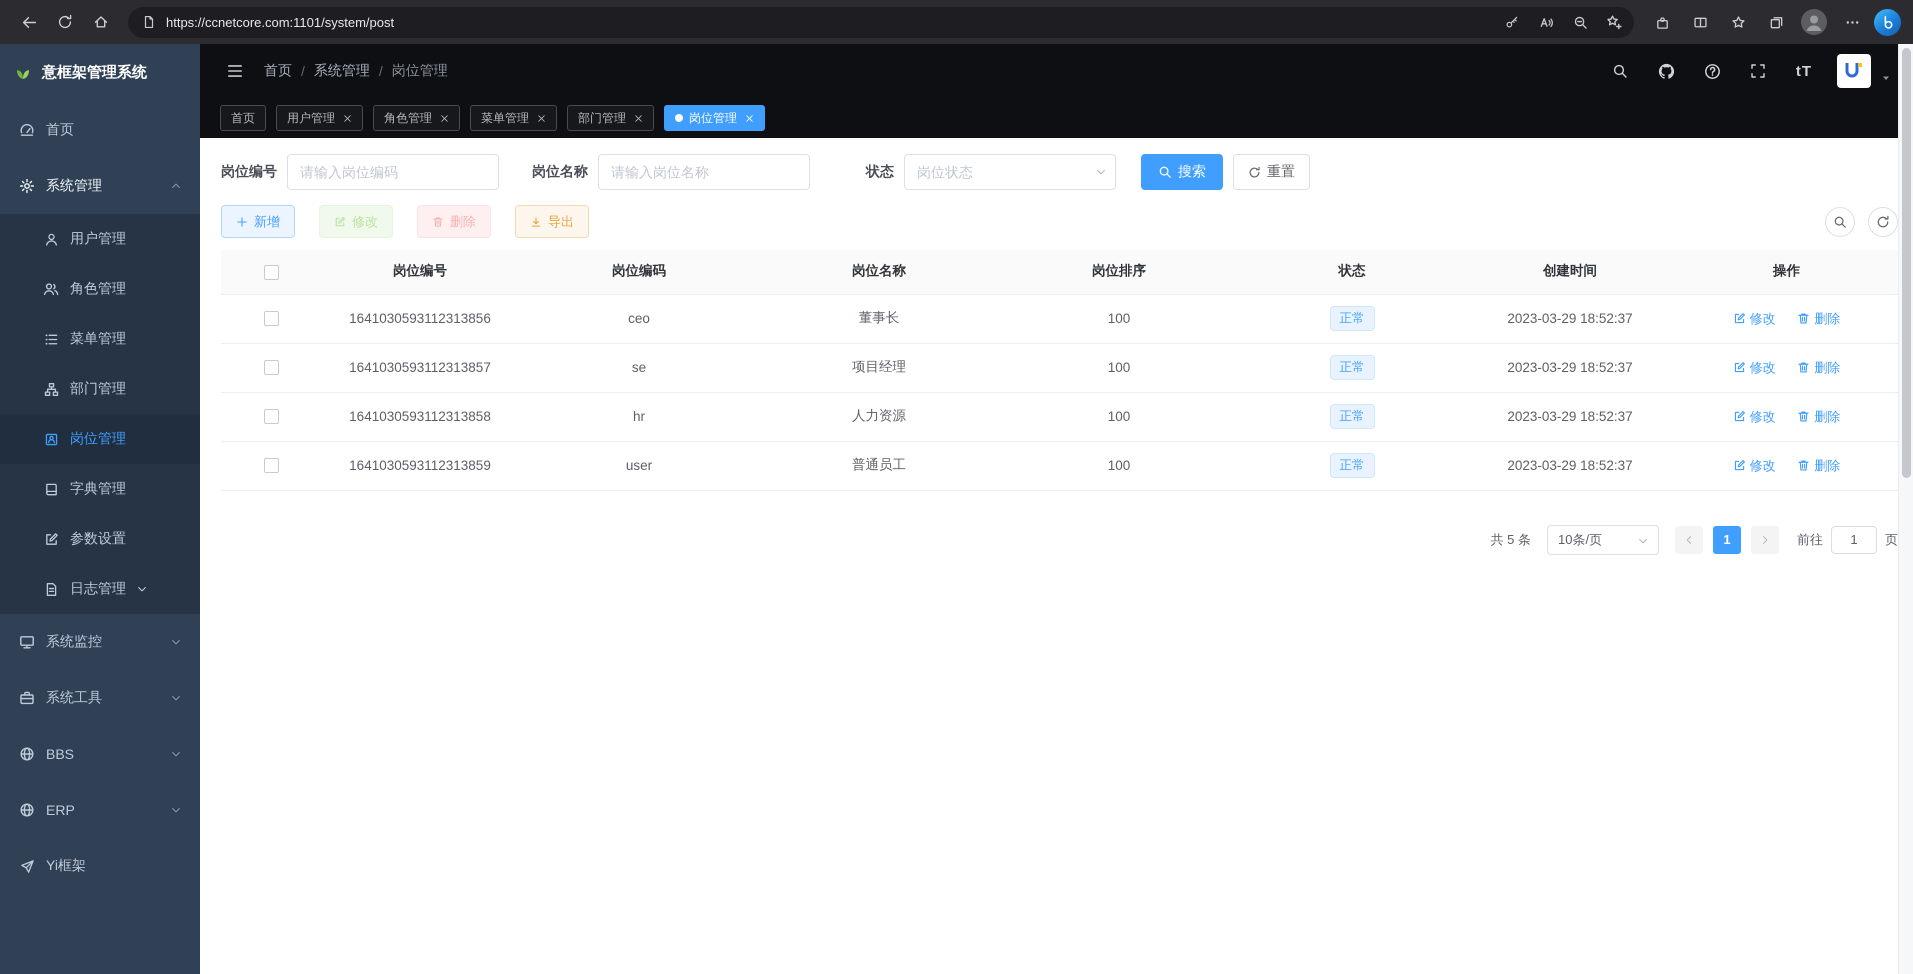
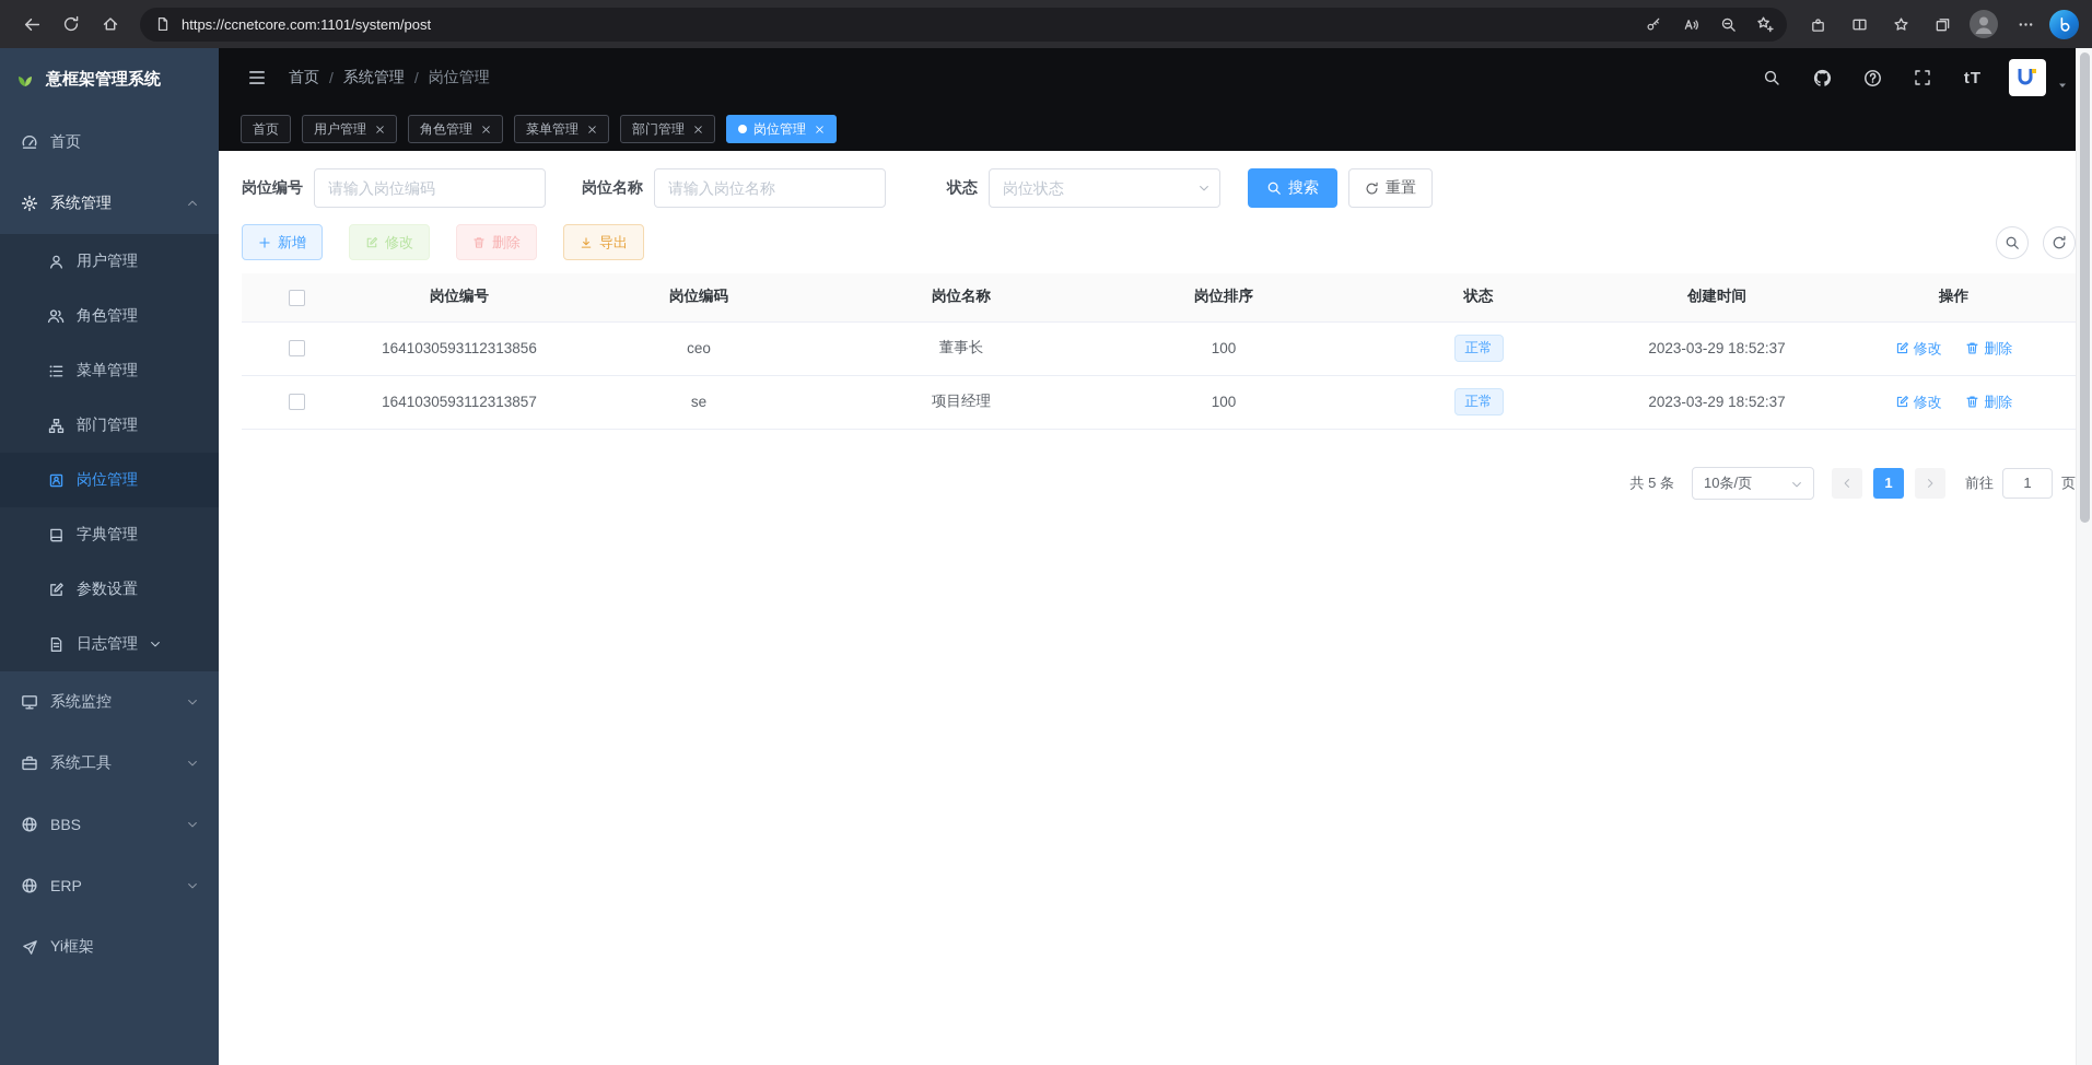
  https://ccnetcore.com:1101/system/post
  意框架管理系统
  首页
  系统管理
  用户管理
  角色管理
  菜单管理
  部门管理
  岗位管理
  字典管理
  参数设置
  日志管理
  系统监控
  系统工具
  BBS
  ERP
  Yi框架
  首页
  /
  系统管理
  /
  岗位管理
  tT
  首页
  用户管理
  角色管理
  菜单管理
  部门管理
  岗位管理
  岗位编号
  请输入岗位编码
  岗位名称
  请输入岗位名称
  状态
  岗位状态
  搜索
  重置
  新增
  修改
  删除
  导出
  	岗位编号	岗位编码	岗位名称	岗位排序	状态	创建时间	操作
  	1641030593112313856	ceo	董事长	100	正常	2023-03-29 18:52:37	修改 删除
  	1641030593112313857	se	项目经理	100	正常	2023-03-29 18:52:37	修改 删除
- 	1641030593112313858	hr	人力资源	100	正常	2023-03-29 18:52:37	修改 删除
- 	1641030593112313859	user	普通员工	100	正常	2023-03-29 18:52:37	修改 删除
  共 5 条
  10条/页
  1
  前往
  1
  页
